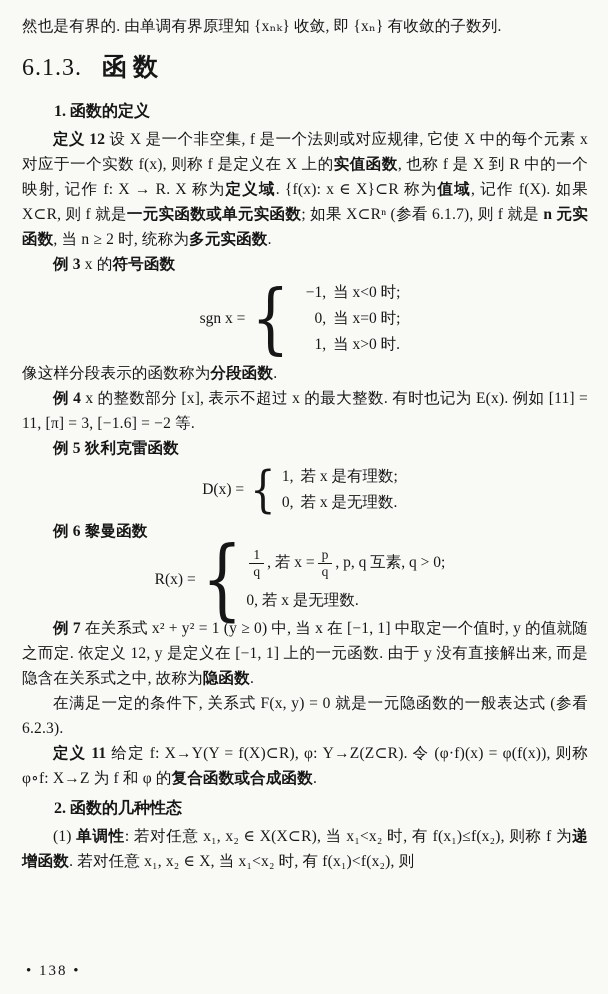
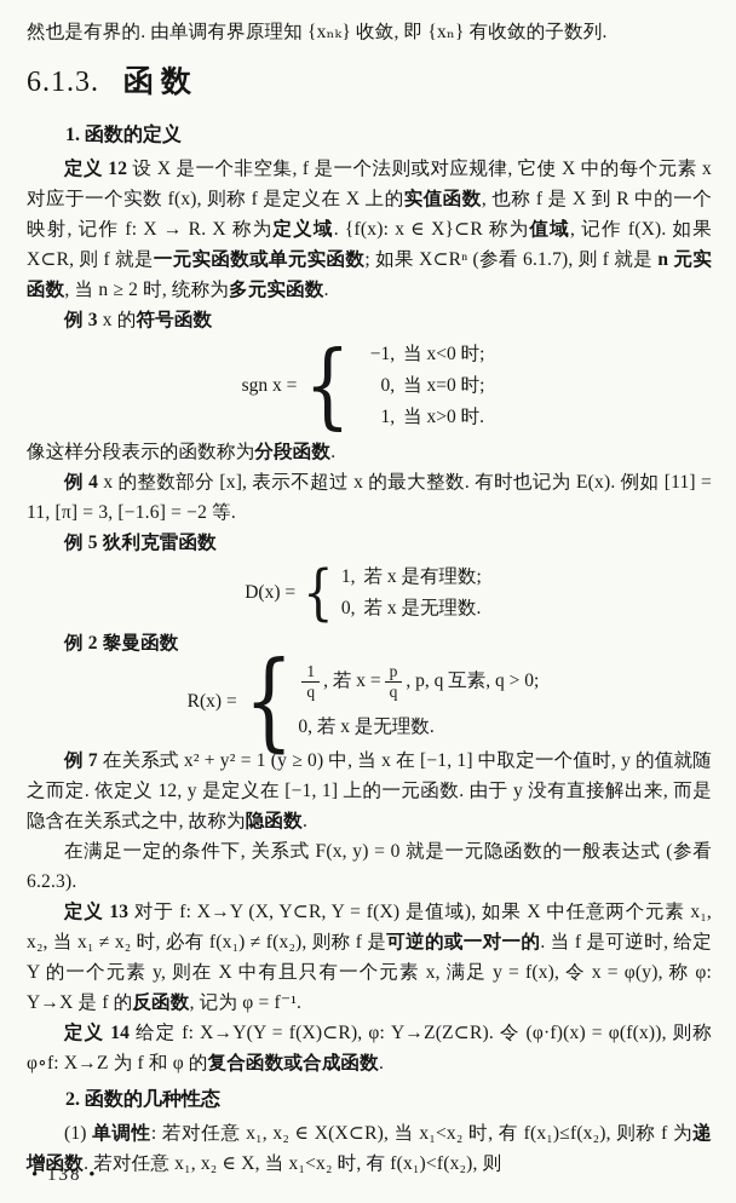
  然也是有界的. 由单调有界原理知 {xₙₖ} 收敛, 即 {xₙ} 有收敛的子数列.
  6.1.3.
  函数
  1. 函数的定义
  定义 12 设 X 是一个非空集, f 是一个法则或对应规律, 它使 X 中的每个元素 x 对应于一个实数 f(x), 则称 f 是定义在 X 上的实值函数, 也称 f 是 X 到 R 中的一个映射, 记作 f: X → R. X 称为定义域. {f(x): x ∈ X}⊂R 称为值域, 记作 f(X). 如果 X⊂R, 则 f 就是一元实函数或单元实函数; 如果 X⊂Rⁿ (参看 6.1.7), 则 f 就是 n 元实函数, 当 n ≥ 2 时, 统称为多元实函数.
  例 3 x 的符号函数
  sgn x =
  {
  −1,
  当 x<0 时;
  0,
  当 x=0 时;
  1,
  当 x>0 时.
  像这样分段表示的函数称为分段函数.
  例 4 x 的整数部分 [x], 表示不超过 x 的最大整数. 有时也记为 E(x). 例如 [11] = 11, [π] = 3, [−1.6] = −2 等.
  例 5 狄利克雷函数
  D(x) =
  {
  1,
  若 x 是有理数;
  0,
  若 x 是无理数.
- 例 6 黎曼函数
+ 例 2 黎曼函数
  R(x) =
  {
  1
  q
  , 若 x =
  p
  q
  , p, q 互素, q > 0;
  0, 若 x 是无理数.
  例 7 在关系式 x² + y² = 1 (y ≥ 0) 中, 当 x 在 [−1, 1] 中取定一个值时, y 的值就随之而定. 依定义 12, y 是定义在 [−1, 1] 上的一元函数. 由于 y 没有直接解出来, 而是隐含在关系式之中, 故称为隐函数.
  在满足一定的条件下, 关系式 F(x, y) = 0 就是一元隐函数的一般表达式 (参看 6.2.3).
+ 定义 13 对于 f: X→Y (X, Y⊂R, Y = f(X) 是值域), 如果 X 中任意两个元素 x₁, x₂, 当 x₁ ≠ x₂ 时, 必有 f(x₁) ≠ f(x₂), 则称 f 是可逆的或一对一的. 当 f 是可逆时, 给定 Y 的一个元素 y, 则在 X 中有且只有一个元素 x, 满足 y = f(x), 令 x = φ(y), 称 φ: Y→X 是 f 的反函数, 记为 φ = f⁻¹.
- 定义 11 给定 f: X→Y(Y = f(X)⊂R), φ: Y→Z(Z⊂R). 令 (φ·f)(x) = φ(f(x)), 则称 φ∘f: X→Z 为 f 和 φ 的复合函数或合成函数.
+ 定义 14 给定 f: X→Y(Y = f(X)⊂R), φ: Y→Z(Z⊂R). 令 (φ·f)(x) = φ(f(x)), 则称 φ∘f: X→Z 为 f 和 φ 的复合函数或合成函数.
  2. 函数的几种性态
  (1) 单调性: 若对任意 x₁, x₂ ∈ X(X⊂R), 当 x₁<x₂ 时, 有 f(x₁)≤f(x₂), 则称 f 为递增函数. 若对任意 x₁, x₂ ∈ X, 当 x₁<x₂ 时, 有 f(x₁)<f(x₂), 则
  • 138 •
